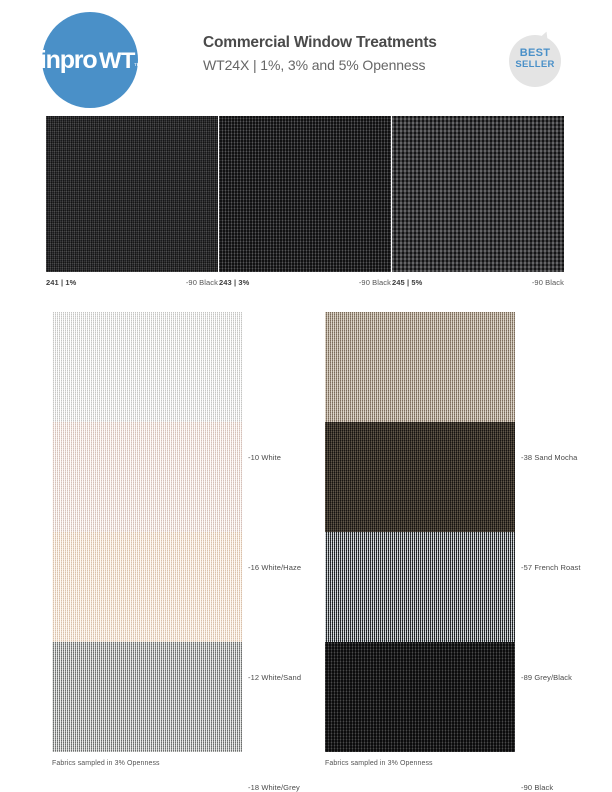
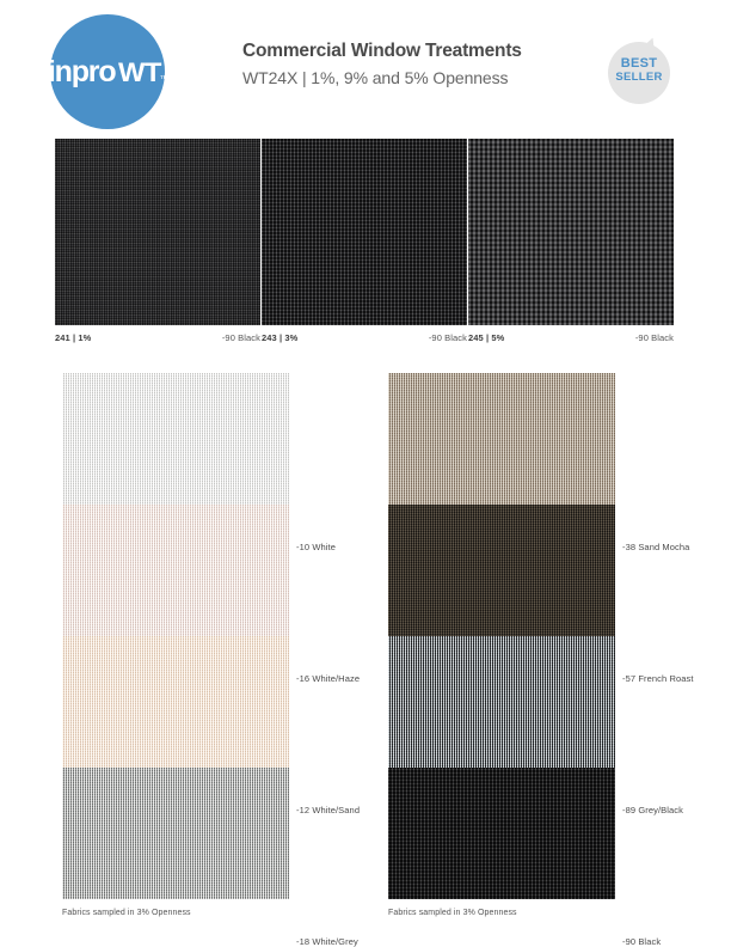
  inpro
  WT
  Commercial Window Treatments
- WT24X | 1%, 3% and 5% Openness
+ WT24X | 1%, 9% and 5% Openness
  BEST
  SELLER
  241 | 1%
  -90 Black
  243 | 3%
  -90 Black
  245 | 5%
  -90 Black
  -10 White
  -16 White/Haze
  -12 White/Sand
  -18 White/Grey
  -38 Sand Mocha
  -57 French Roast
  -89 Grey/Black
  -90 Black
